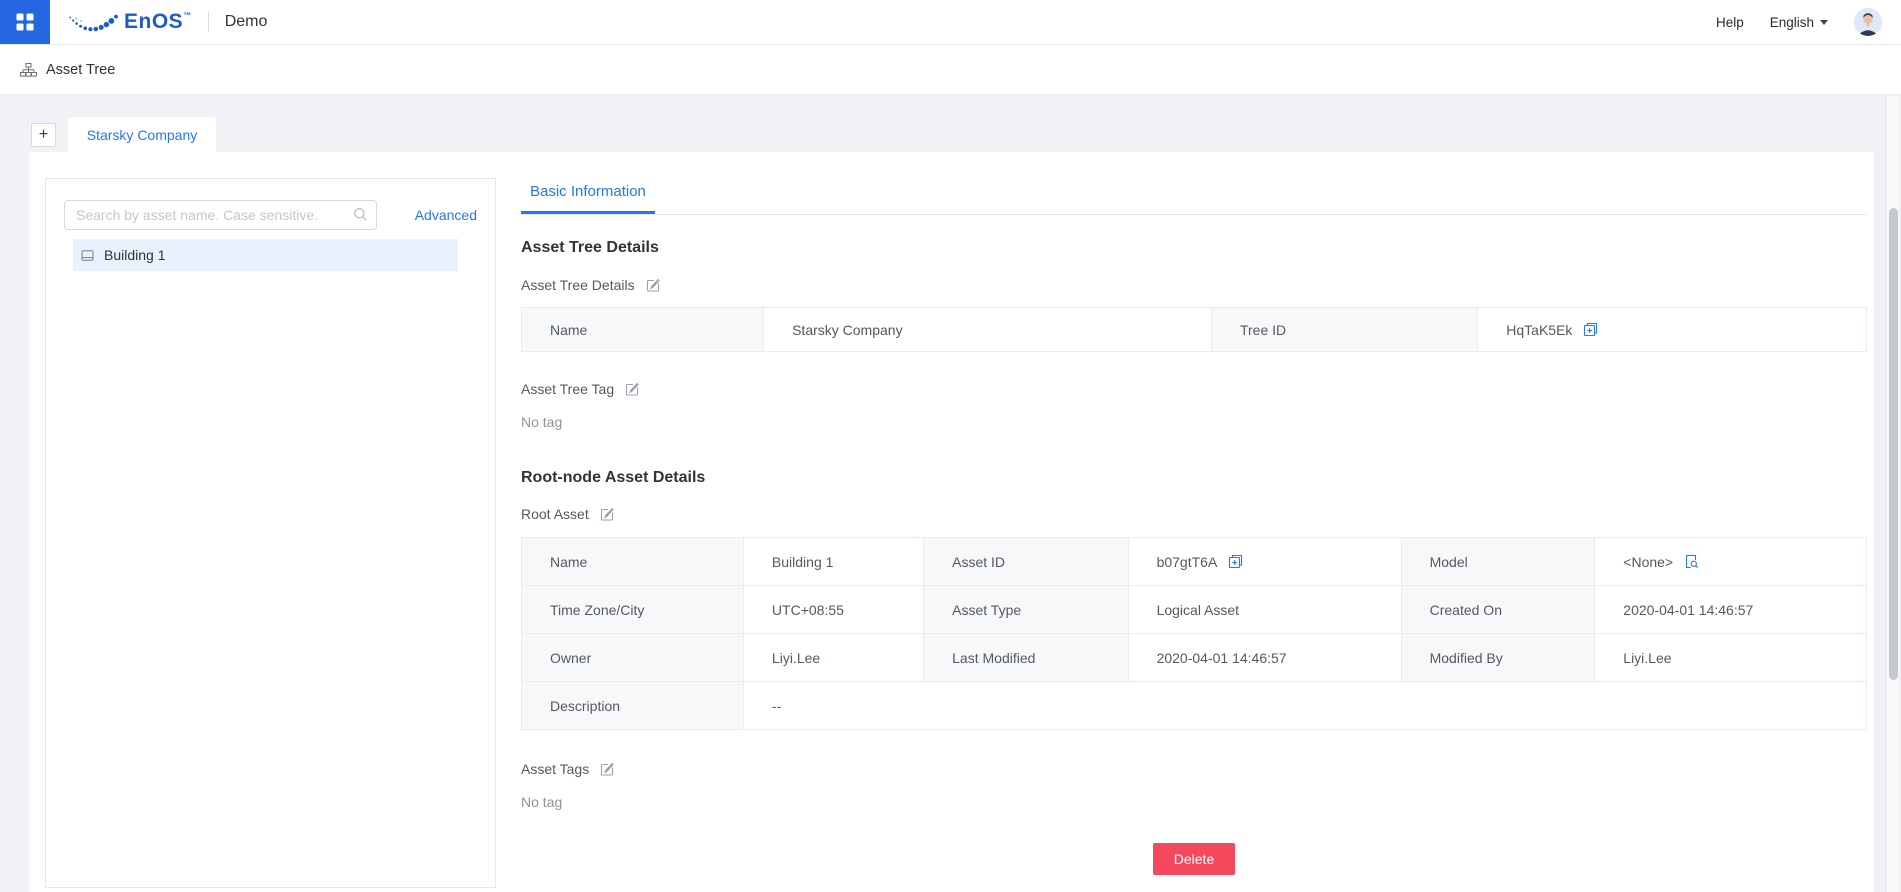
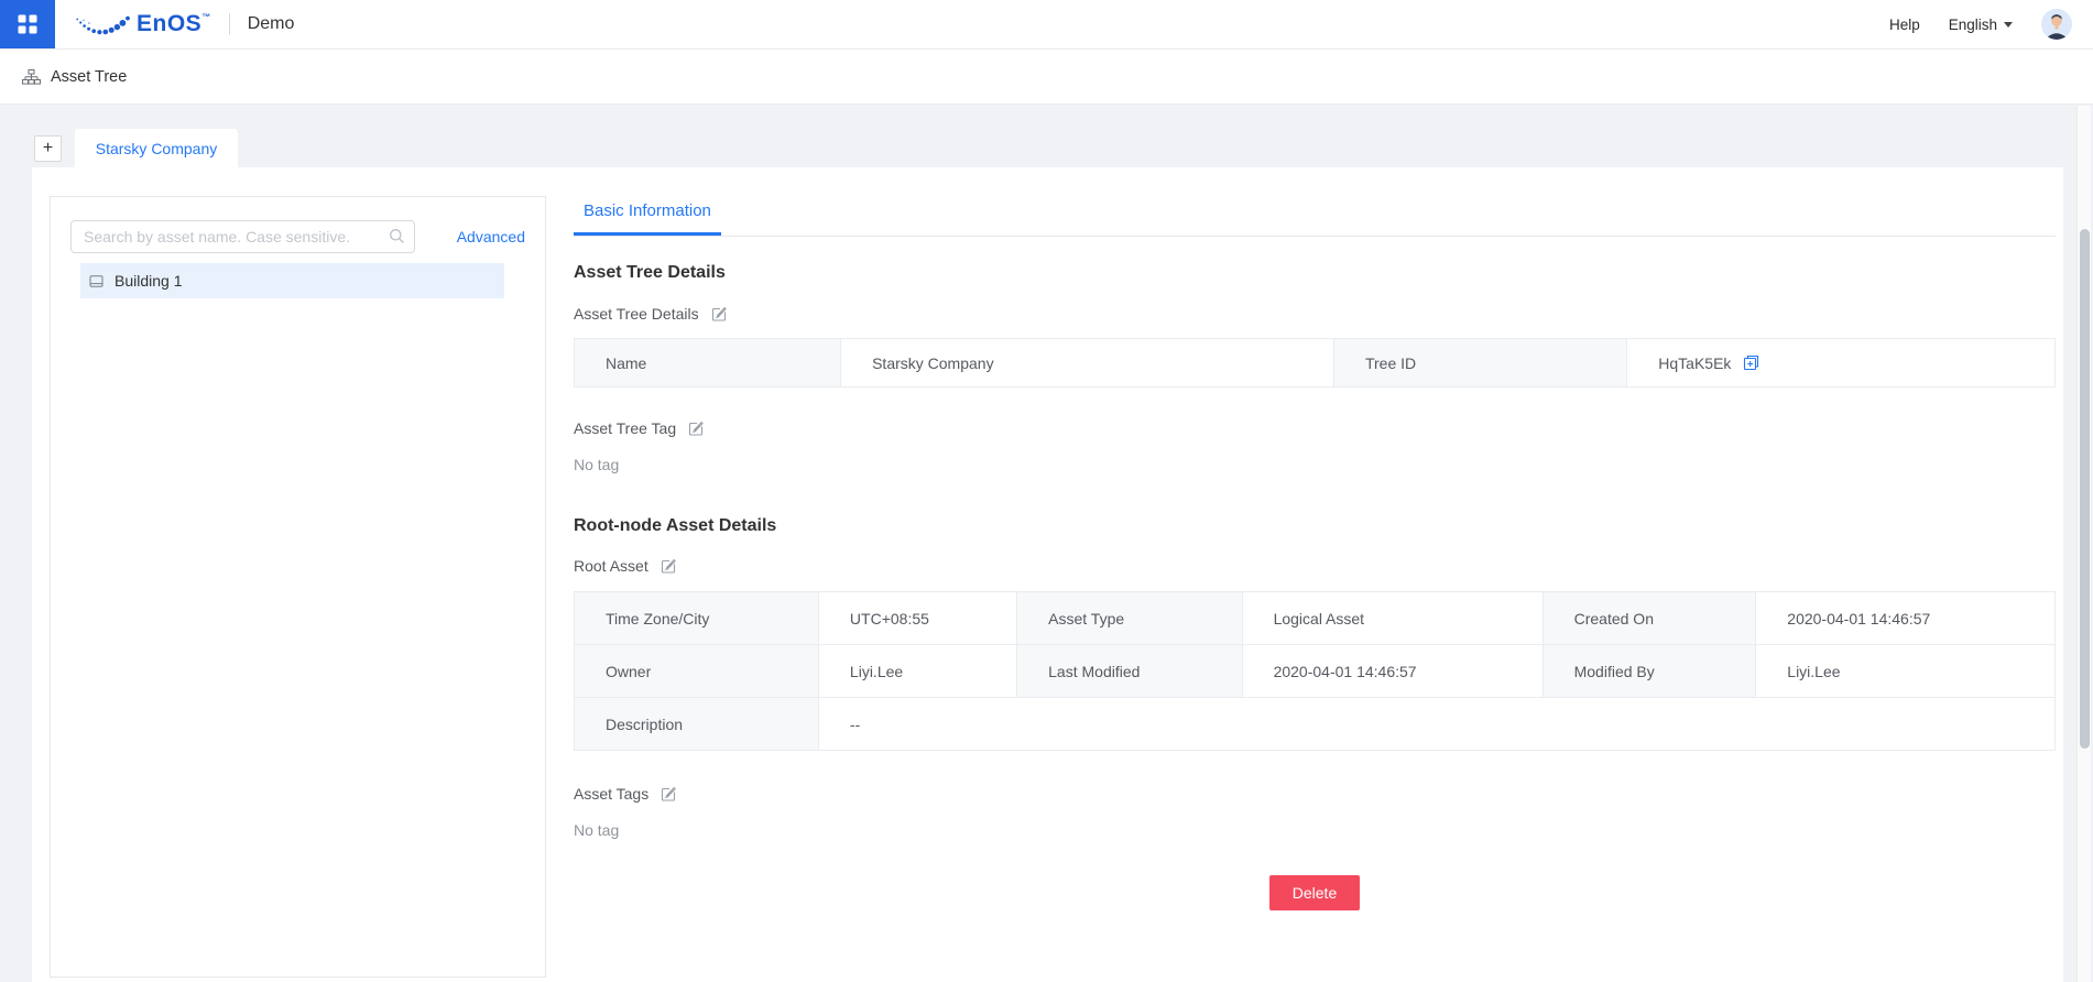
  EnOS™
  Demo
  Help
  English
  Asset Tree
  +
  Starsky Company
  Search by asset name. Case sensitive.
  Advanced
  Building 1
  Basic Information
  Asset Tree Details
  Asset Tree Details
  Name	Starsky Company	Tree ID	HqTaK5Ek
  Asset Tree Tag
  No tag
  Root-node Asset Details
  Root Asset
- Name	Building 1	Asset ID	b07gtT6A	Model	<None>
  Time Zone/City	UTC+08:55	Asset Type	Logical Asset	Created On	2020-04-01 14:46:57
  Owner	Liyi.Lee	Last Modified	2020-04-01 14:46:57	Modified By	Liyi.Lee
  Description	--
  Asset Tags
  No tag
  Delete
